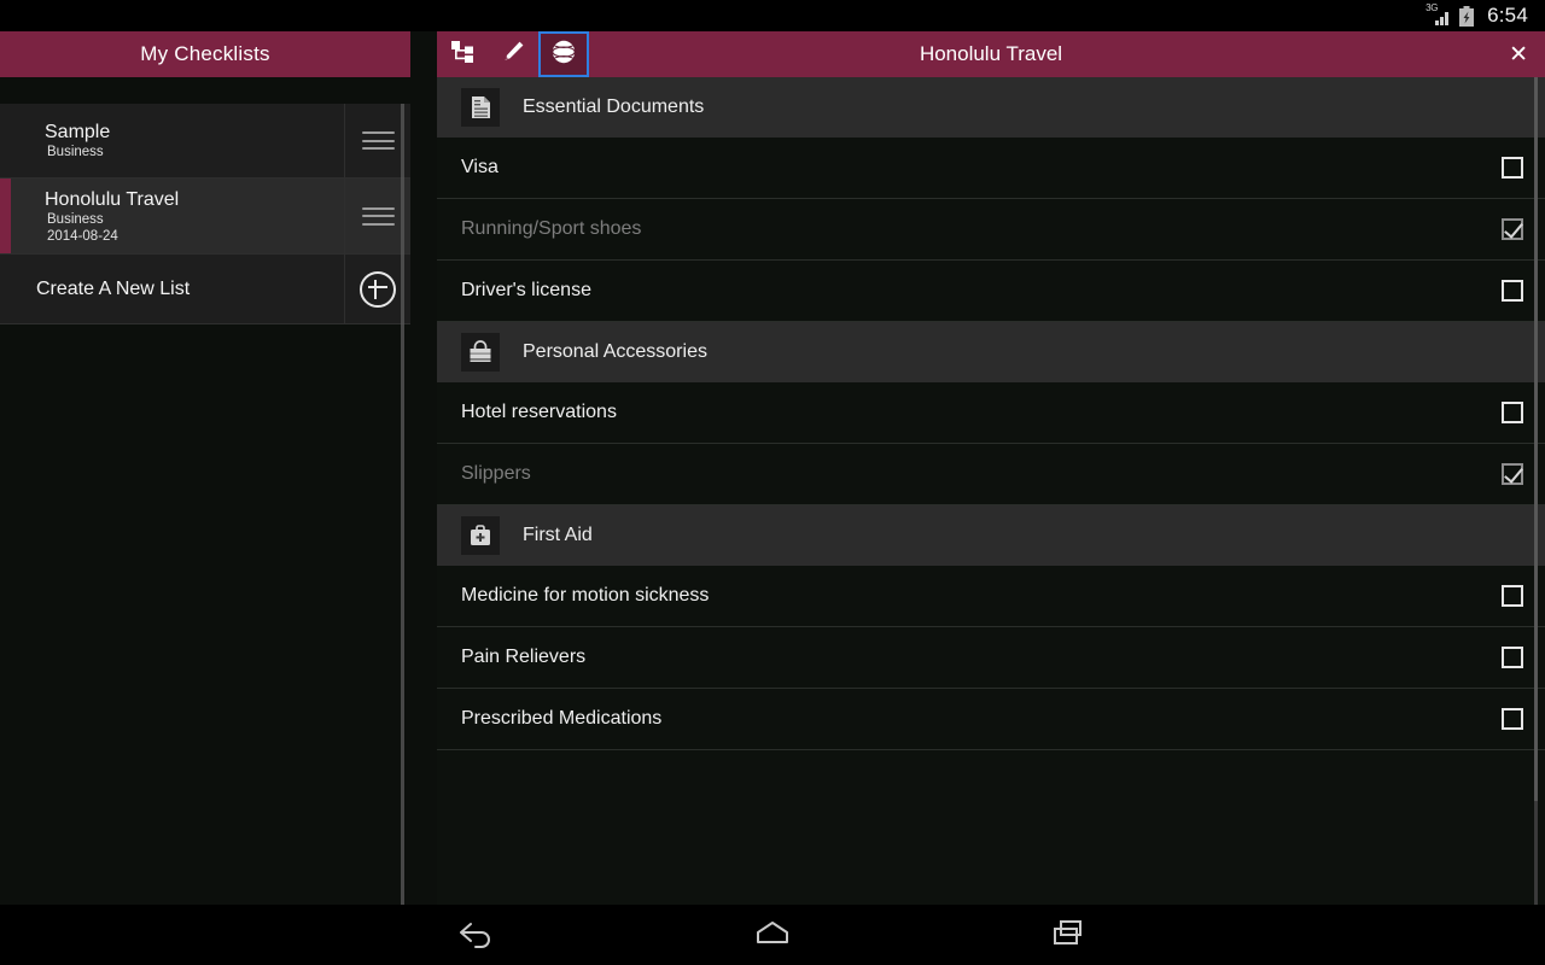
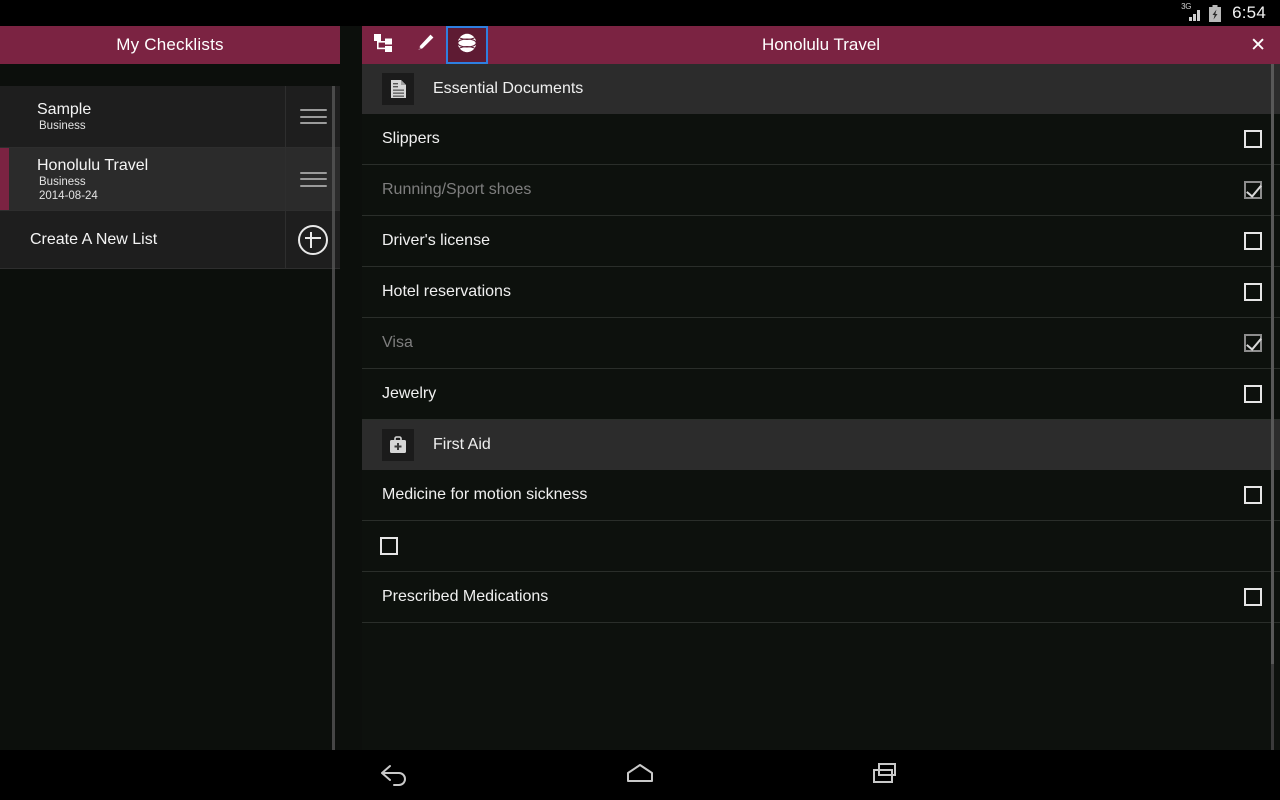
  3G
  6:54
  My Checklists
  Sample
  Business
  Honolulu Travel
  Business
  2014-08-24
  Create A New List
  Honolulu Travel
  ✕
  Essential Documents
- Visa
+ Slippers
  Running/Sport shoes
  Driver's license
- Personal Accessories
  Hotel reservations
- Slippers
+ Visa
+ Jewelry
  First Aid
  Medicine for motion sickness
- Pain Relievers
  Prescribed Medications
